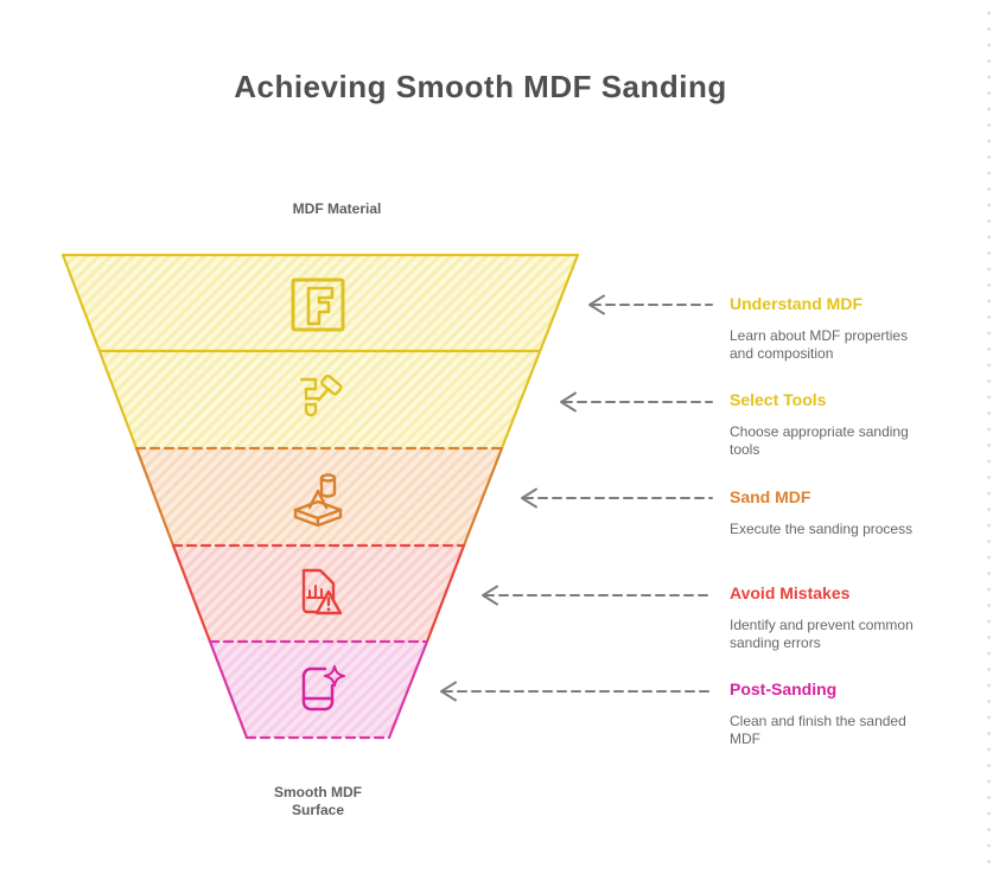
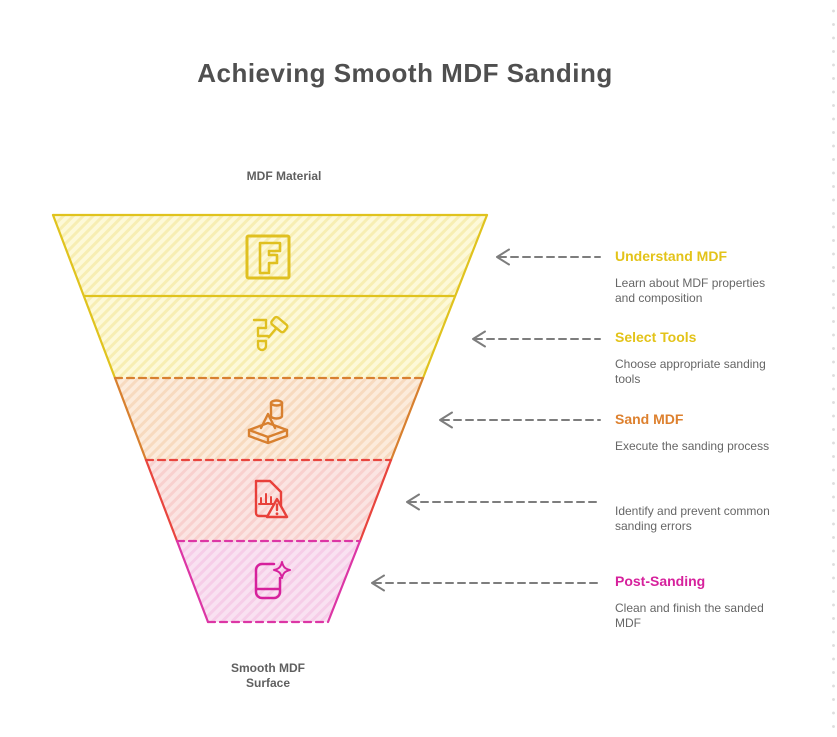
  Achieving Smooth MDF Sanding
  MDF Material
  Understand MDF
  Learn about MDF properties and composition
  Select Tools
  Choose appropriate sanding tools
  Sand MDF
  Execute the sanding process
- Avoid Mistakes
  Identify and prevent common sanding errors
  Post-Sanding
  Clean and finish the sanded MDF
  Smooth MDF Surface
